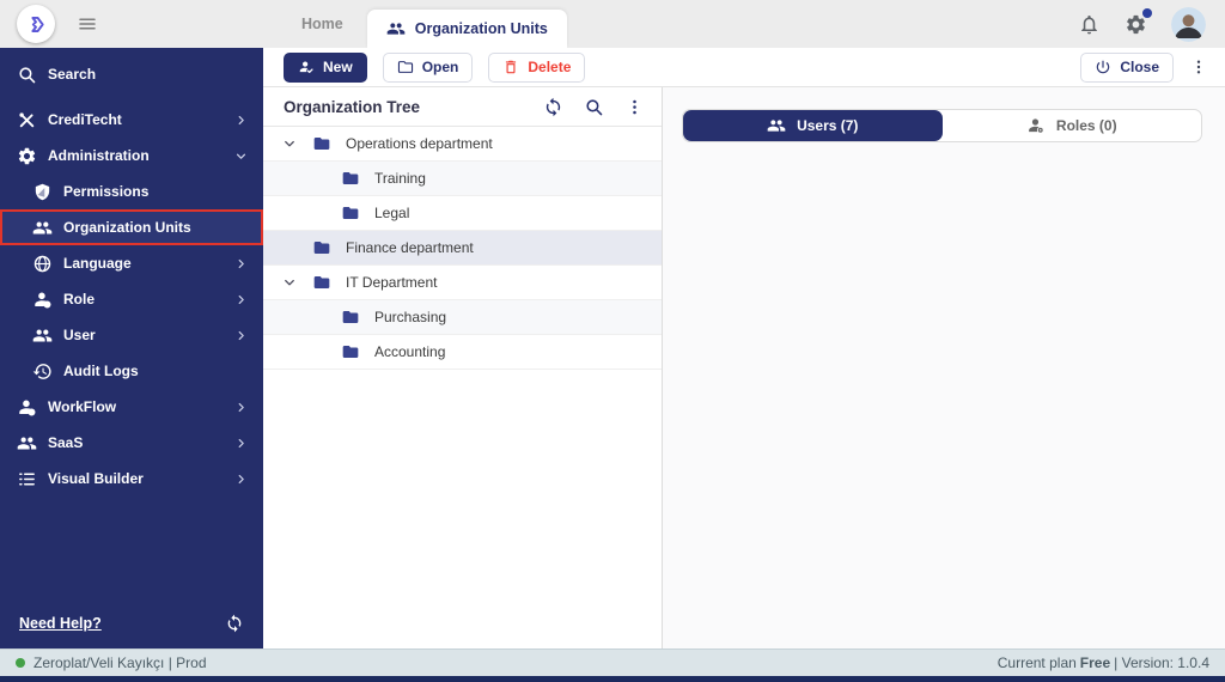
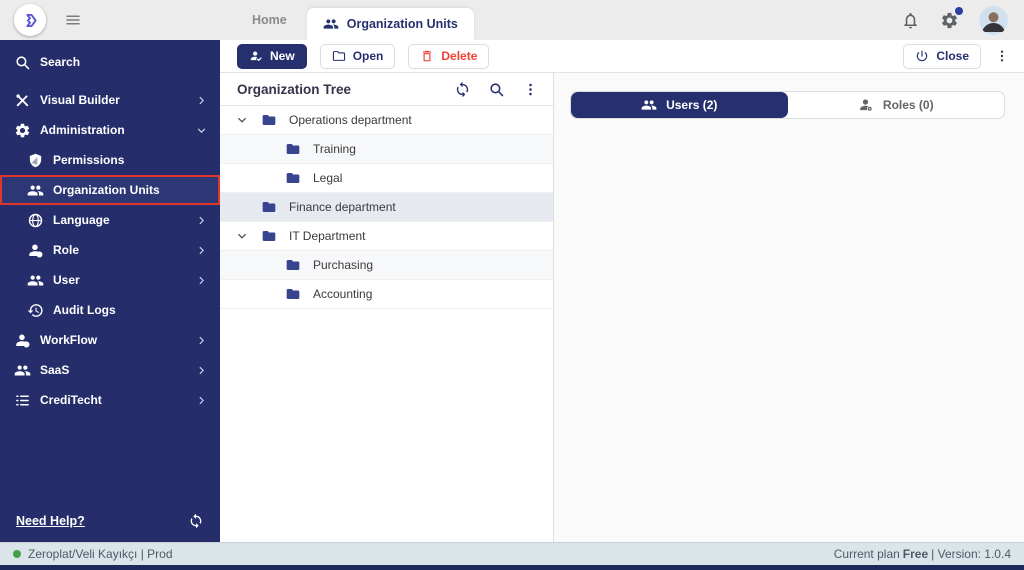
  Search
- CrediTecht
+ Visual Builder
  Administration
  Permissions
  Organization Units
  Language
  Role
  User
  Audit Logs
  WorkFlow
  SaaS
- Visual Builder
+ CrediTecht
  Need Help?
  Home
  Organization Units
  New
  Open
  Delete
  Close
  Organization Tree
  Operations department
  Training
  Legal
  Finance department
  IT Department
  Purchasing
  Accounting
- Users (7)
+ Users (2)
  Roles (0)
  Zeroplat/Veli Kayıkçı | Prod
  Current plan Free | Version: 1.0.4
